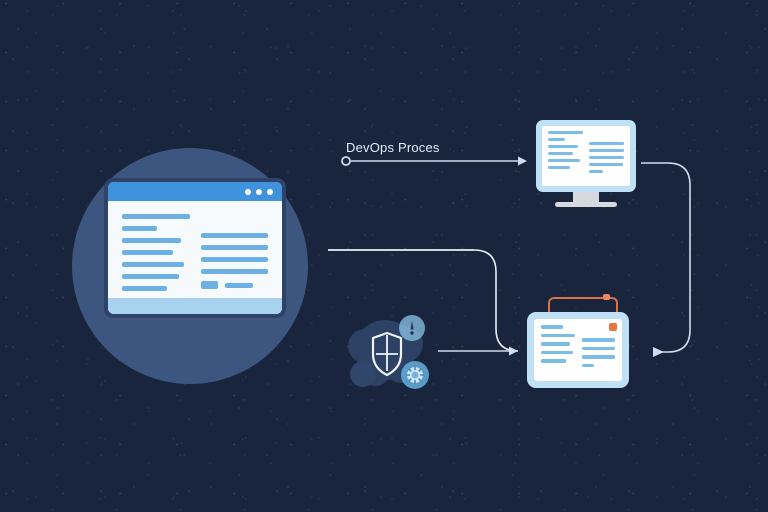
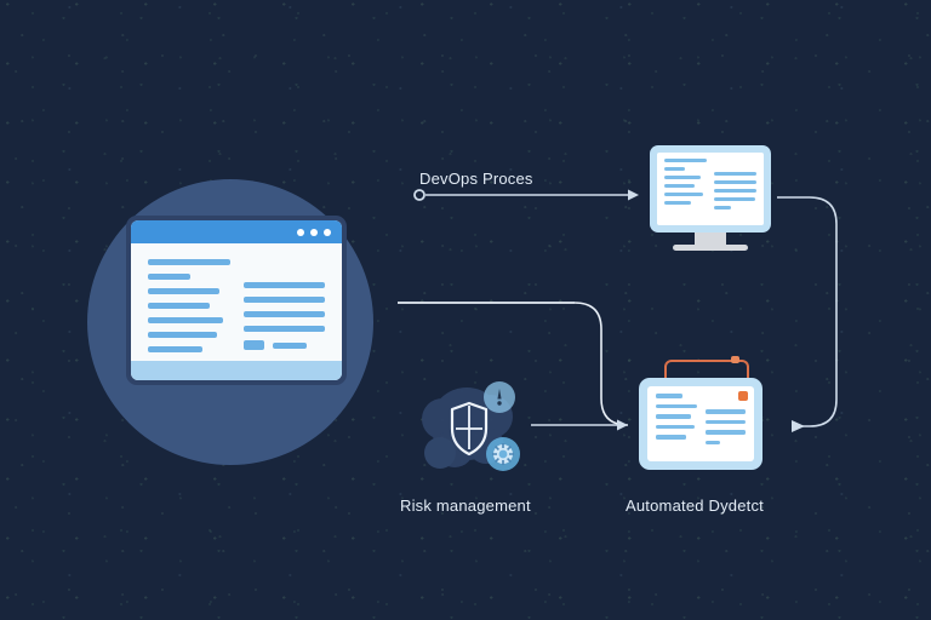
  DevOps Proces
+ Risk management
+ Automated Dydetct
